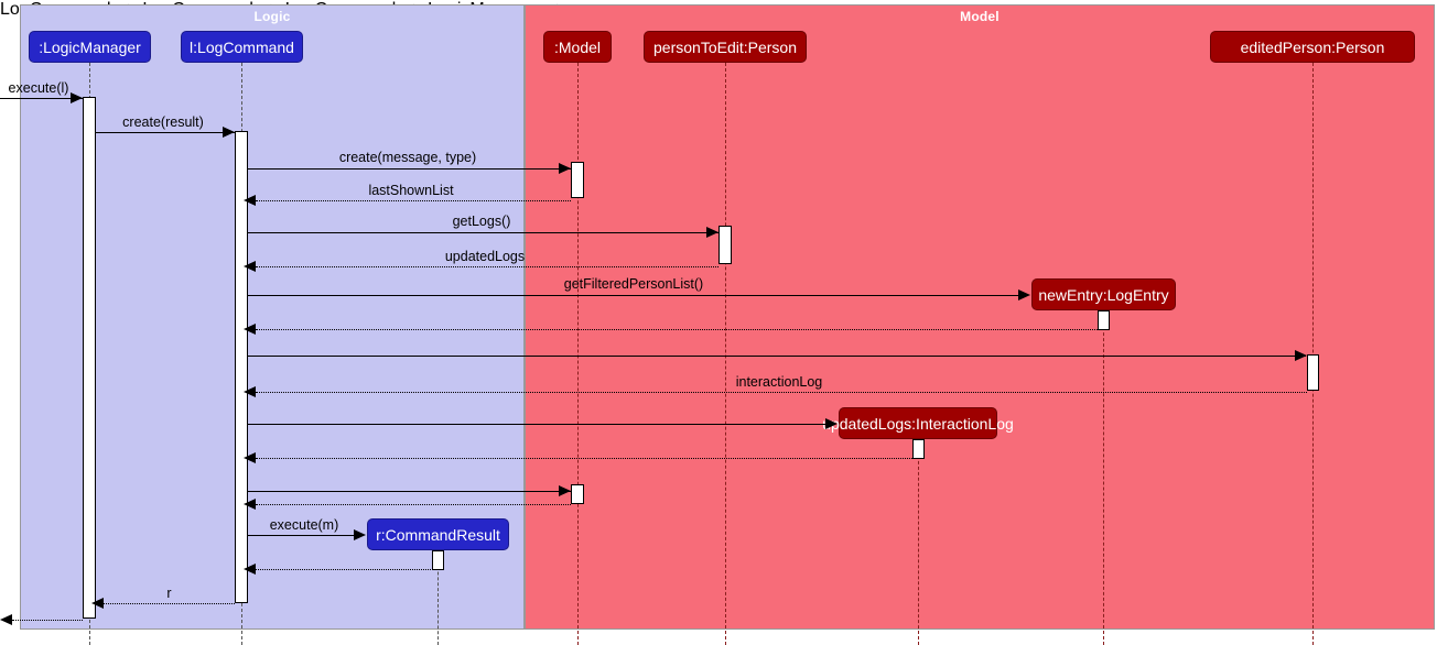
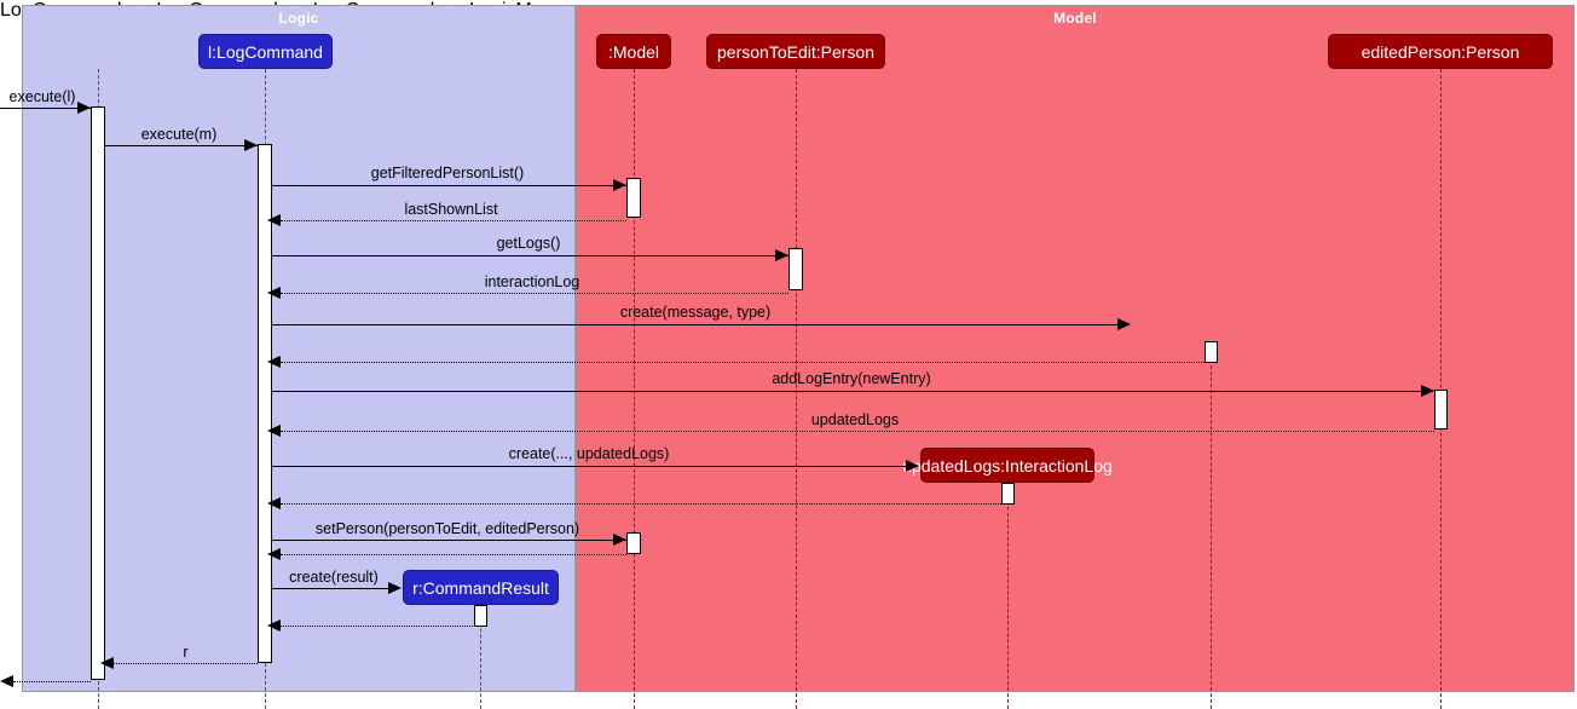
  Logic
  Model
- :LogicManager
  l:LogCommand
  :Model
  personToEdit:Person
  editedPerson:Person
- newEntry:LogEntry
  updatedLogs:InteractionLog
  r:CommandResult
  execute(l)
- create(result)
+ execute(m)
- create(message, type)
+ getFilteredPersonList()
  LogCommand -->
  lastShownList
  getLogs()
  LogCommand -->
- updatedLogs
+ interactionLog
- getFilteredPersonList()
+ create(message, type)
+ addLogEntry(newEntry)
  LogCommand -->
- interactionLog
+ updatedLogs
+ create(..., updatedLogs)
+ setPerson(personToEdit, editedPerson)
- execute(m)
+ create(result)
  LogicManager -->
  r
